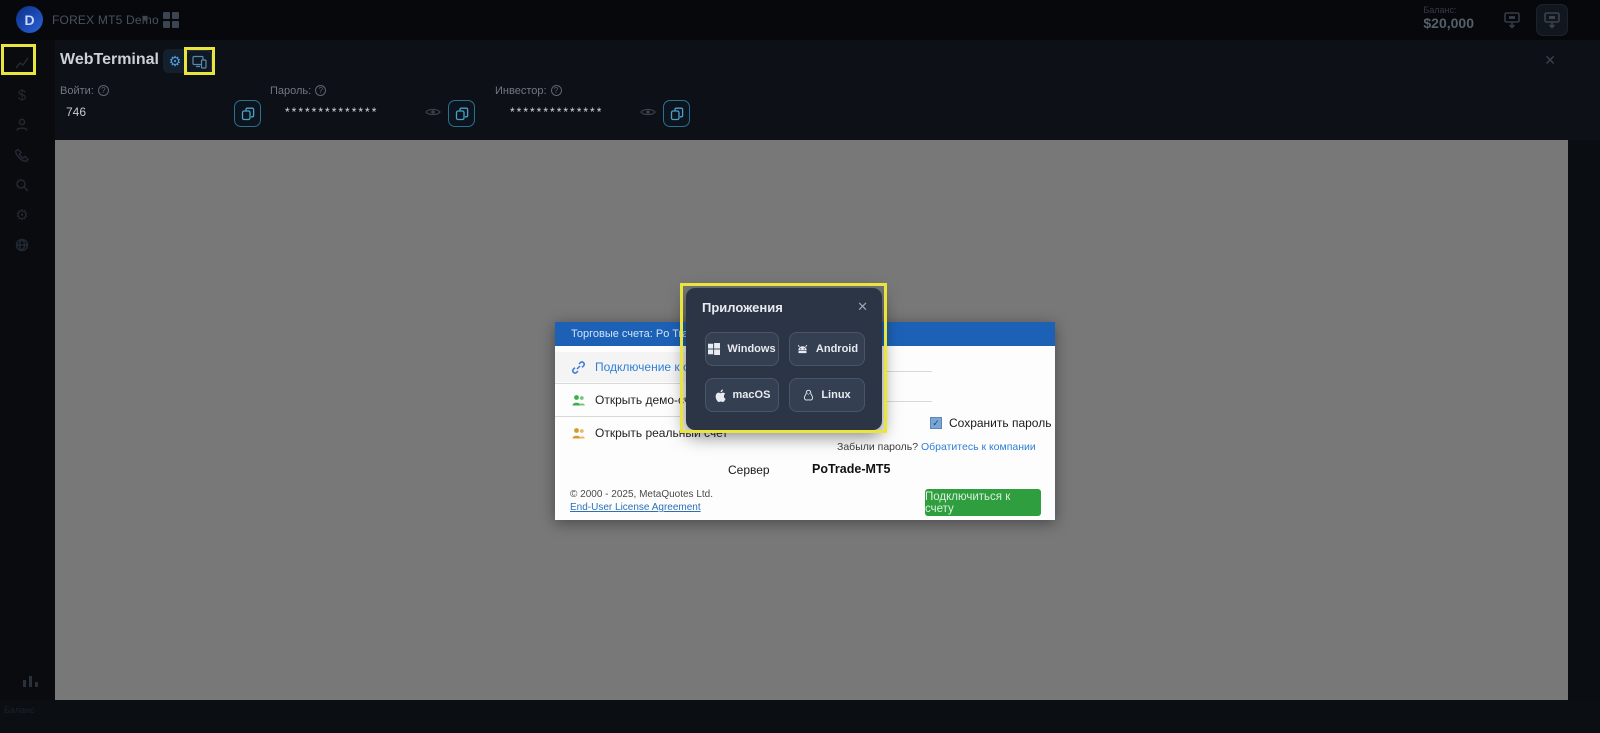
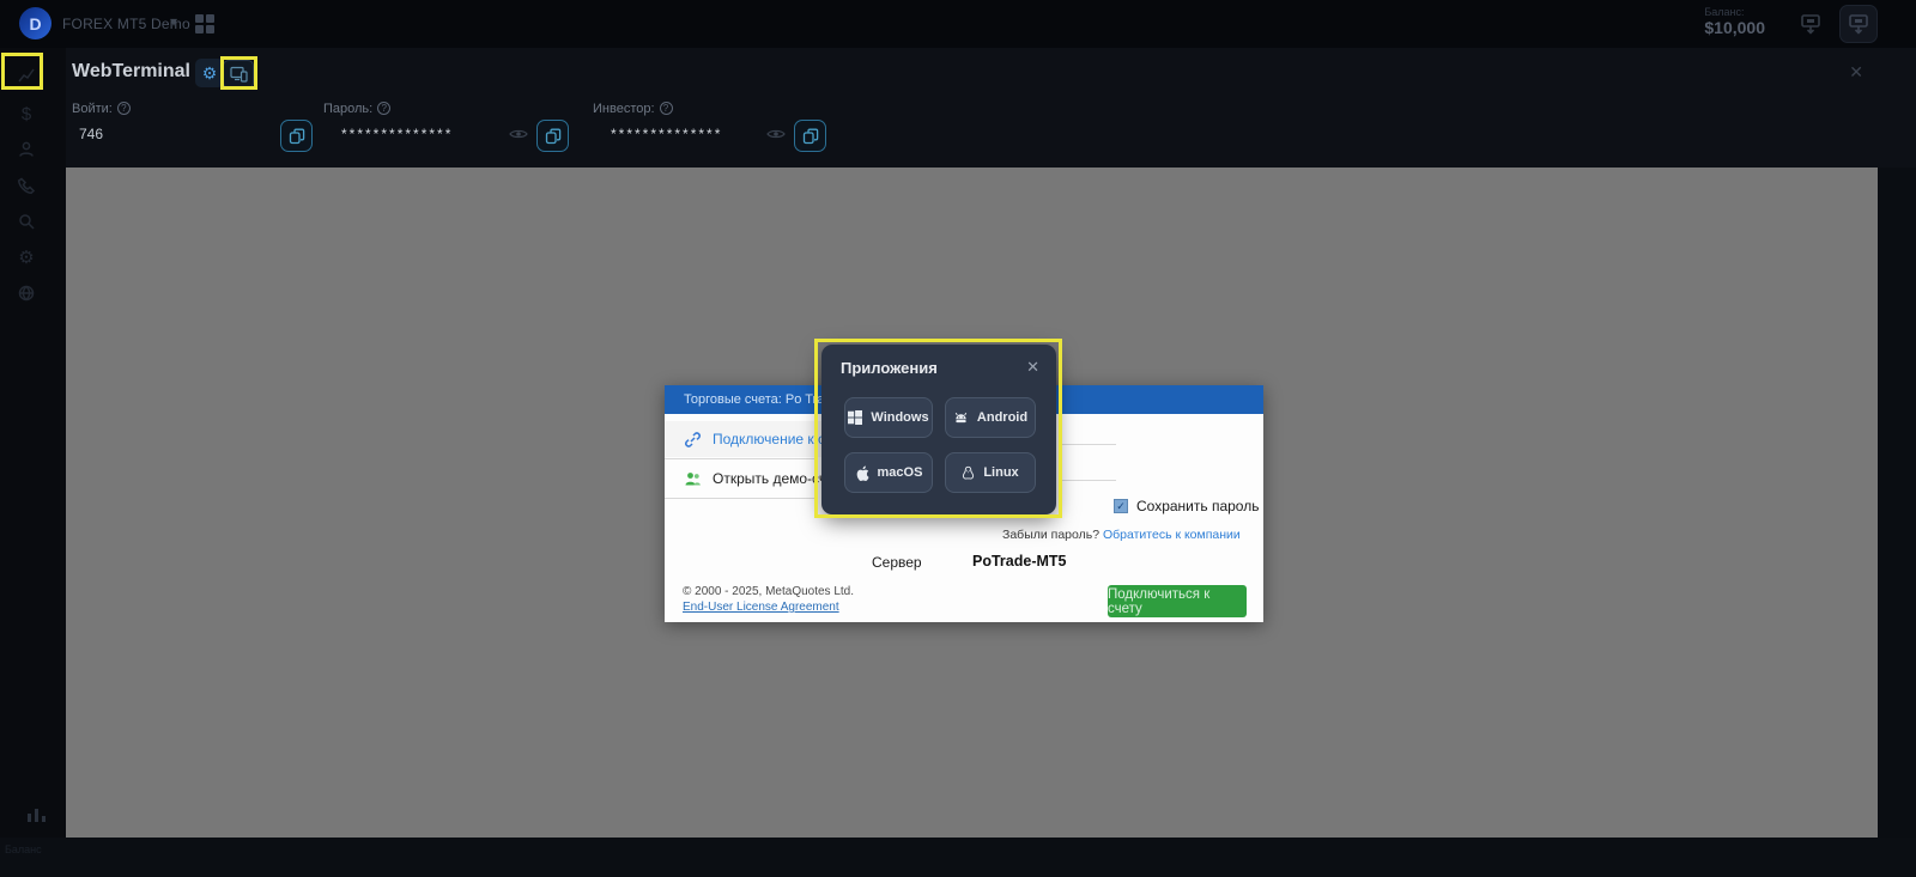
  D
  FOREX MT5 Demo
  ▾
  Баланс:
- $20,000
+ $10,000
  $
  ⚙
  WebTerminal
  ⚙
  ✕
  Войти: ?
  746
  Пароль: ?
  **************
  Инвестор: ?
  **************
  Торговые счета: Po Tr
  Подключение к
  Открыть демо-с
- Открыть реальный счет
  ✓
  Сохранить пароль
  Забыли пароль? Обратитесь к компании
  Сервер
  PoTrade-MT5
  © 2000 - 2025, MetaQuotes Ltd.
  End-User License Agreement
  Подключиться к счету
  Приложения
  ✕
  Windows
  Android
  macOS
  Linux
